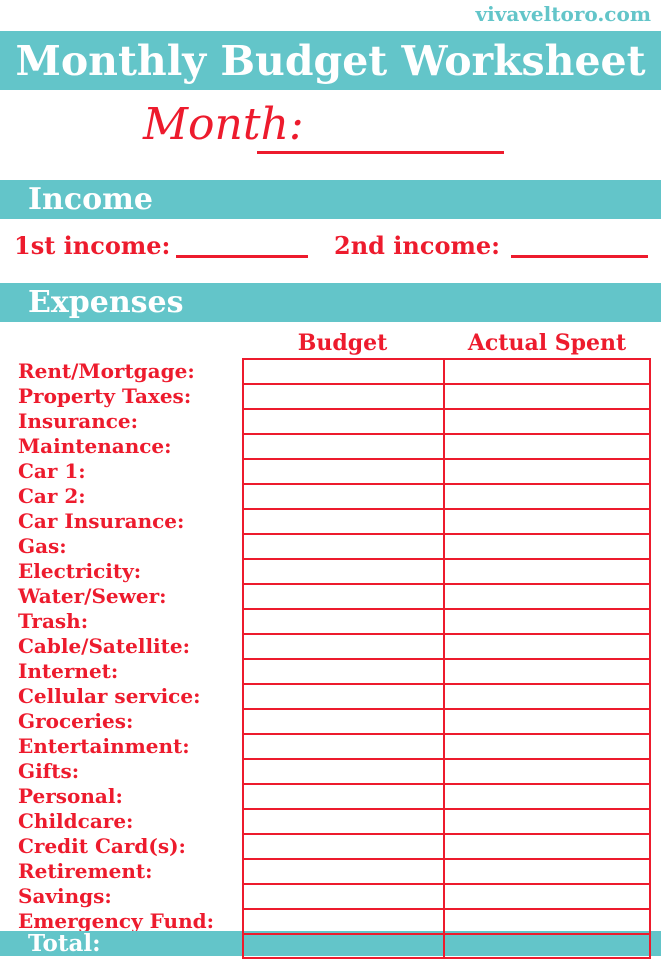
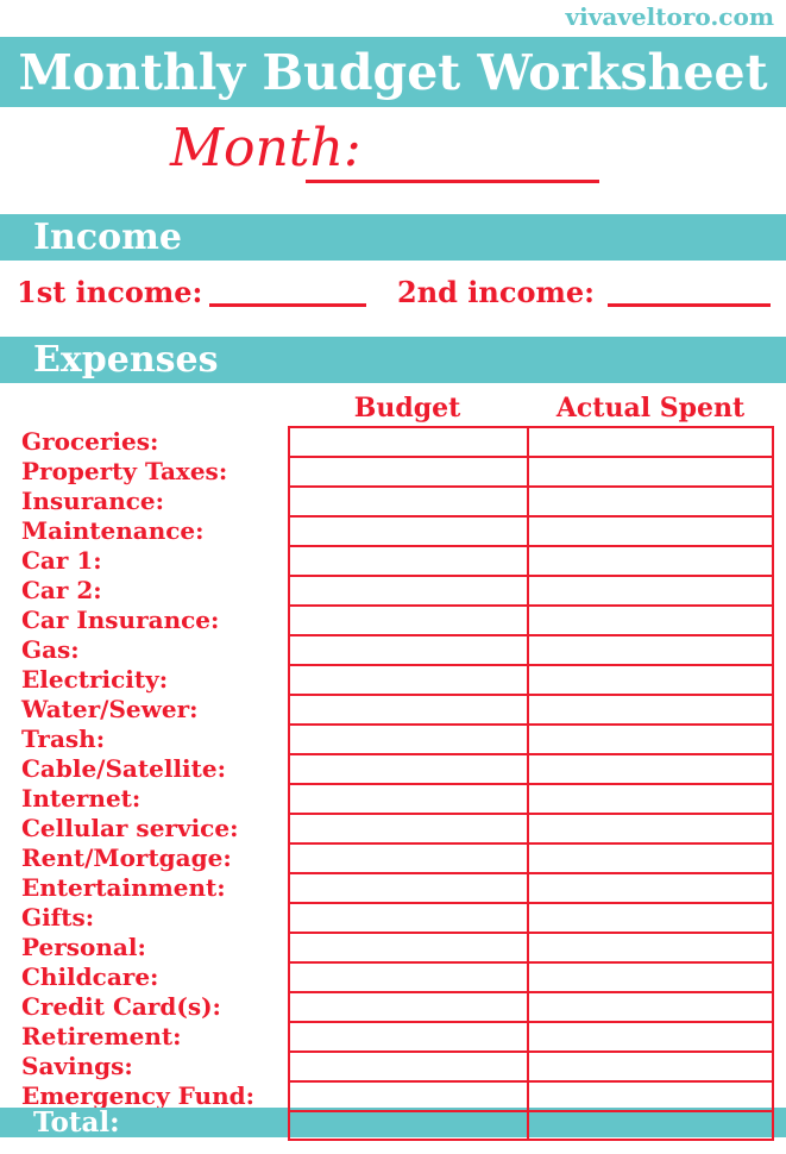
  vivaveltoro.com
  Monthly Budget Worksheet
  Month:
  Income
  1st income:
  2nd income:
  Expenses
  Budget
  Actual Spent
- Rent/Mortgage:
+ Groceries:
  Property Taxes:
  Insurance:
  Maintenance:
  Car 1:
  Car 2:
  Car Insurance:
  Gas:
  Electricity:
  Water/Sewer:
  Trash:
  Cable/Satellite:
  Internet:
  Cellular service:
- Groceries:
+ Rent/Mortgage:
  Entertainment:
  Gifts:
  Personal:
  Childcare:
  Credit Card(s):
  Retirement:
  Savings:
  Emergency Fund:
  Total:
